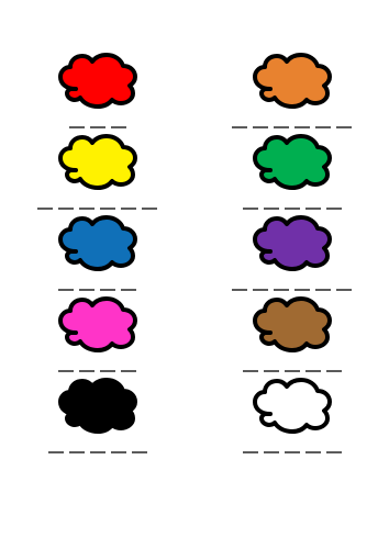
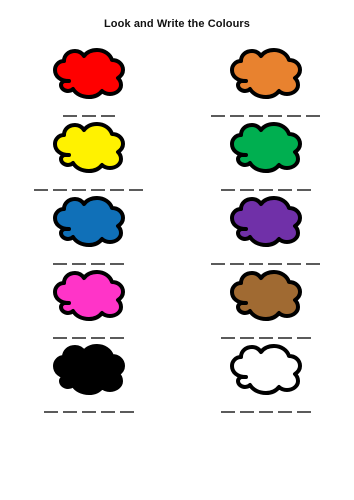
+ Look and Write the Colours
